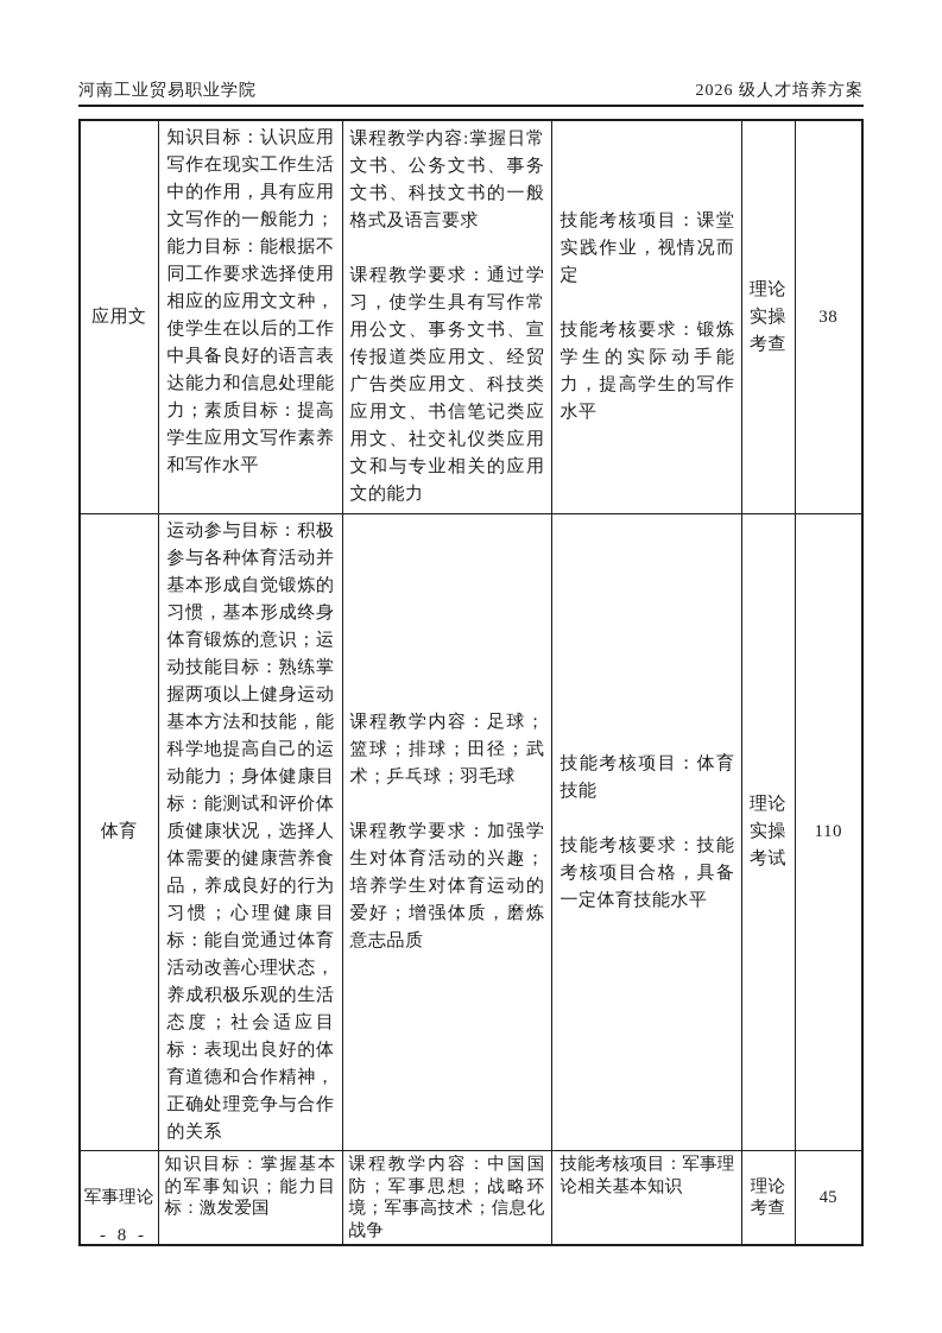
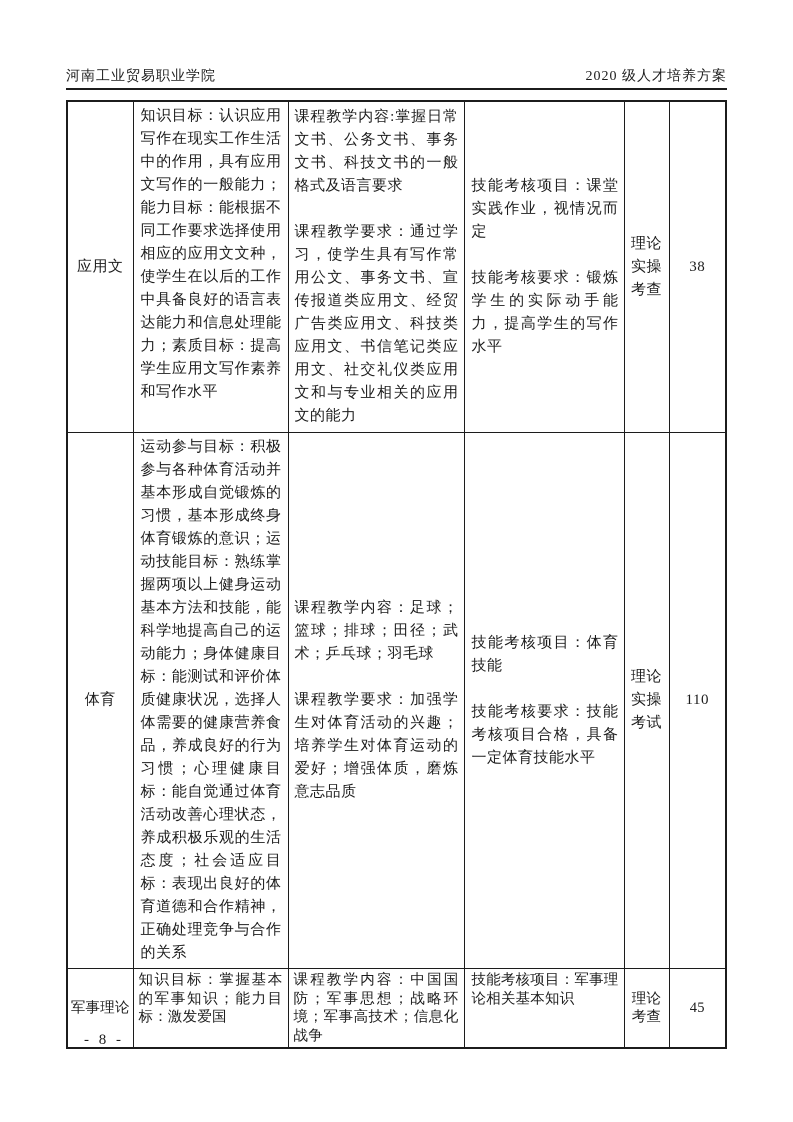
  河南工业贸易职业学院
- 2026 级人才培养方案
+ 2020 级人才培养方案
  应用文	知识目标：认识应用写作在现实工作生活中的作用，具有应用文写作的一般能力；能力目标：能根据不同工作要求选择使用相应的应用文文种，使学生在以后的工作中具备良好的语言表达能力和信息处理能力；素质目标：提高学生应用文写作素养和写作水平	课程教学内容:掌握日常文书、公务文书、事务文书、科技文书的一般格式及语言要求 课程教学要求：通过学习，使学生具有写作常用公文、事务文书、宣传报道类应用文、经贸广告类应用文、科技类应用文、书信笔记类应用文、社交礼仪类应用文和与专业相关的应用文的能力	技能考核项目：课堂实践作业，视情况而定 技能考核要求：锻炼学生的实际动手能力，提高学生的写作水平	理论 实操 考查	38
  体育	运动参与目标：积极参与各种体育活动并基本形成自觉锻炼的习惯，基本形成终身体育锻炼的意识；运动技能目标：熟练掌握两项以上健身运动基本方法和技能，能科学地提高自己的运动能力；身体健康目标：能测试和评价体质健康状况，选择人体需要的健康营养食品，养成良好的行为习惯；心理健康目标：能自觉通过体育活动改善心理状态，养成积极乐观的生活态度；社会适应目标：表现出良好的体育道德和合作精神，正确处理竞争与合作的关系	课程教学内容：足球；篮球；排球；田径；武术；乒乓球；羽毛球 课程教学要求：加强学生对体育活动的兴趣；培养学生对体育运动的爱好；增强体质，磨炼意志品质	技能考核项目：体育技能 技能考核要求：技能考核项目合格，具备一定体育技能水平	理论 实操 考试	110
  军事理论	知识目标：掌握基本的军事知识；能力目标：激发爱国	课程教学内容：中国国防；军事思想；战略环境；军事高技术；信息化战争	技能考核项目：军事理论相关基本知识	理论 考查	45
  - 8 -
